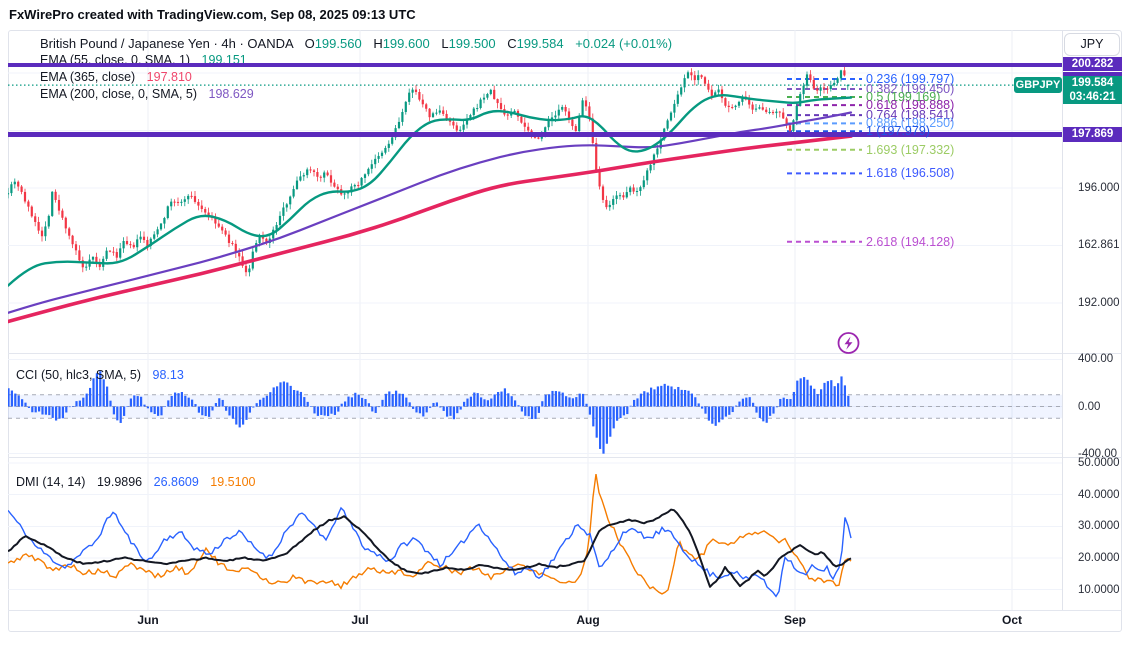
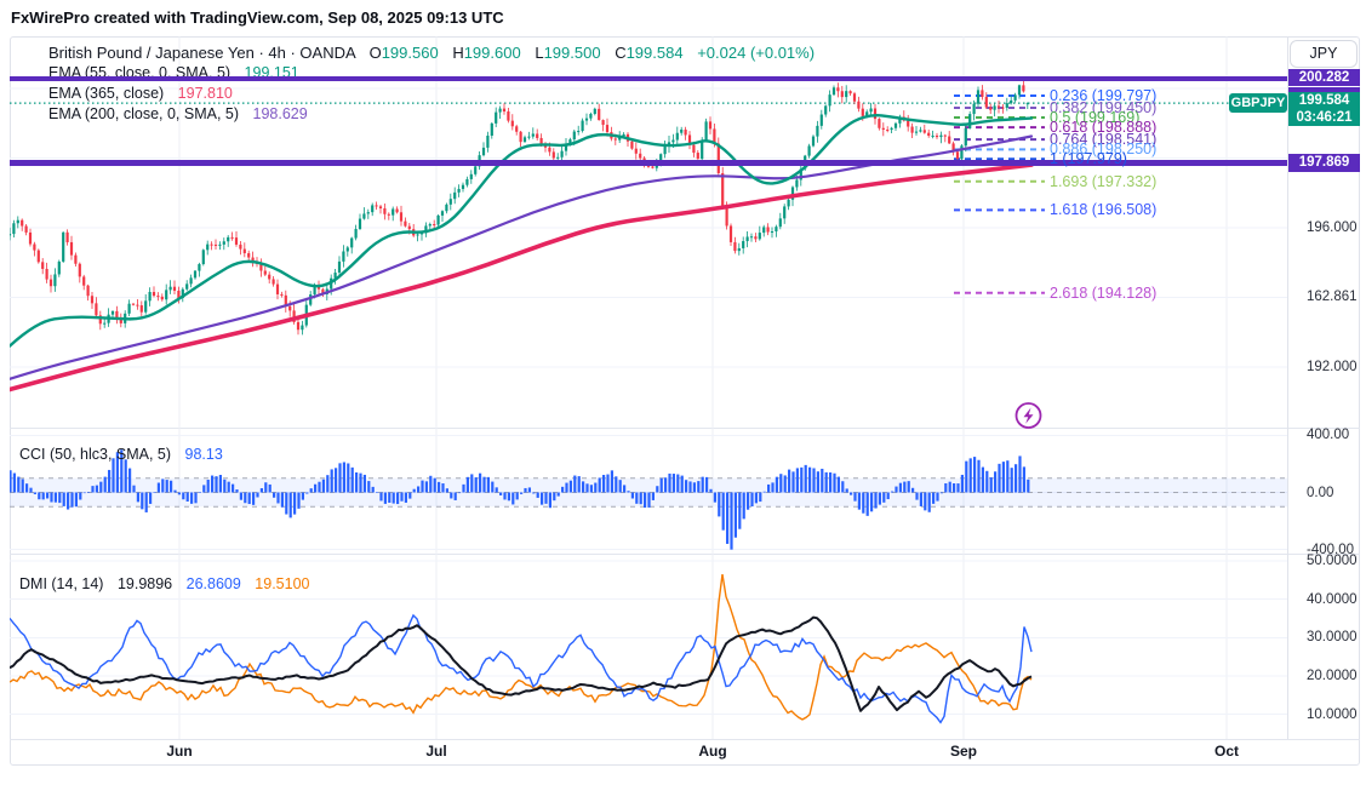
  FxWirePro created with TradingView.com, Sep 08, 2025 09:13 UTC
  British Pound / Japanese Yen · 4h · OANDA O199.560 H199.600 L199.500 C199.584 +0.024 (+0.01%)
- EMA (55, close, 0, SMA, 1) 199.151
+ EMA (55, close, 0, SMA, 5) 199.151
  EMA (365, close) 197.810
  EMA (200, close, 0, SMA, 5) 198.629
  CCI (50, hlc3, SMA, 5) 98.13
  DMI (14, 14) 19.9896 26.8609 19.5100
  JPY
  200.282
  199.584
  03:46:21
  GBPJPY
  197.869
  0.236 (199.797)
  0.382 (199.450)
  0.5 (199.169)
  0.618 (198.888)
  0.764 (198.541)
  0.886 (198.250)
  1 (197.979)
  1.693 (197.332)
  1.618 (196.508)
  2.618 (194.128)
  196.000
  162.861
  192.000
  400.00
  0.00
  -400.00
  50.0000
  40.0000
  30.0000
  20.0000
  10.0000
  Jun
  Jul
  Aug
  Sep
  Oct
